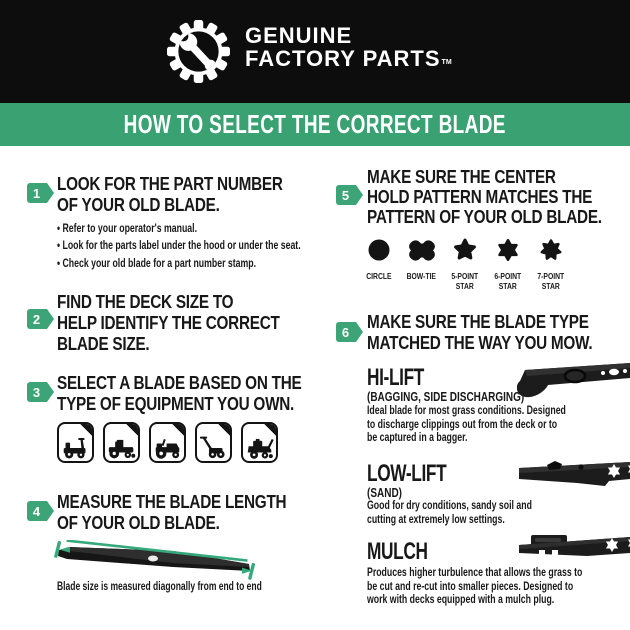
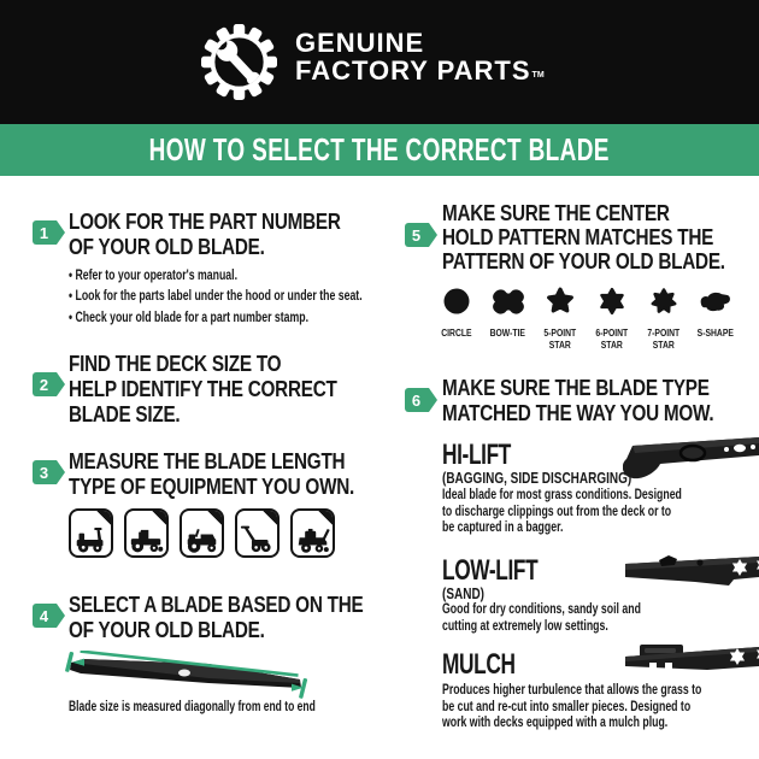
  GENUINE
  FACTORY PARTS
  HOW TO SELECT THE CORRECT BLADE
  1
  LOOK FOR THE PART NUMBER
  OF YOUR OLD BLADE.
  Refer to your operator's manual.
  Look for the parts label under the hood or under the seat.
  Check your old blade for a part number stamp.
  2
  FIND THE DECK SIZE TO
  HELP IDENTIFY THE CORRECT
  BLADE SIZE.
  3
- SELECT A BLADE BASED ON THE
+ MEASURE THE BLADE LENGTH
  TYPE OF EQUIPMENT YOU OWN.
  4
- MEASURE THE BLADE LENGTH
+ SELECT A BLADE BASED ON THE
  OF YOUR OLD BLADE.
  Blade size is measured diagonally from end to end
  5
  MAKE SURE THE CENTER
  HOLD PATTERN MATCHES THE
  PATTERN OF YOUR OLD BLADE.
  CIRCLE
  BOW-TIE
  5-POINT
  STAR
  6-POINT
  STAR
  7-POINT
  STAR
+ S-SHAPE
  6
  MAKE SURE THE BLADE TYPE
  MATCHED THE WAY YOU MOW.
  HI-LIFT
  (BAGGING, SIDE DISCHARGING)
  Ideal blade for most grass conditions. Designed
  to discharge clippings out from the deck or to
  be captured in a bagger.
  LOW-LIFT
  (SAND)
  Good for dry conditions, sandy soil and
  cutting at extremely low settings.
  MULCH
  Produces higher turbulence that allows the grass to
  be cut and re-cut into smaller pieces. Designed to
  work with decks equipped with a mulch plug.
